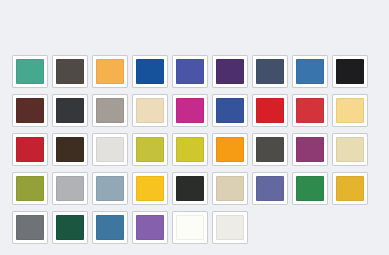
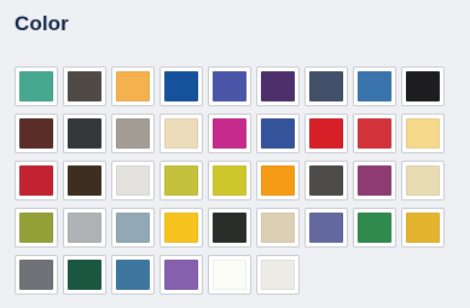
+ Color
